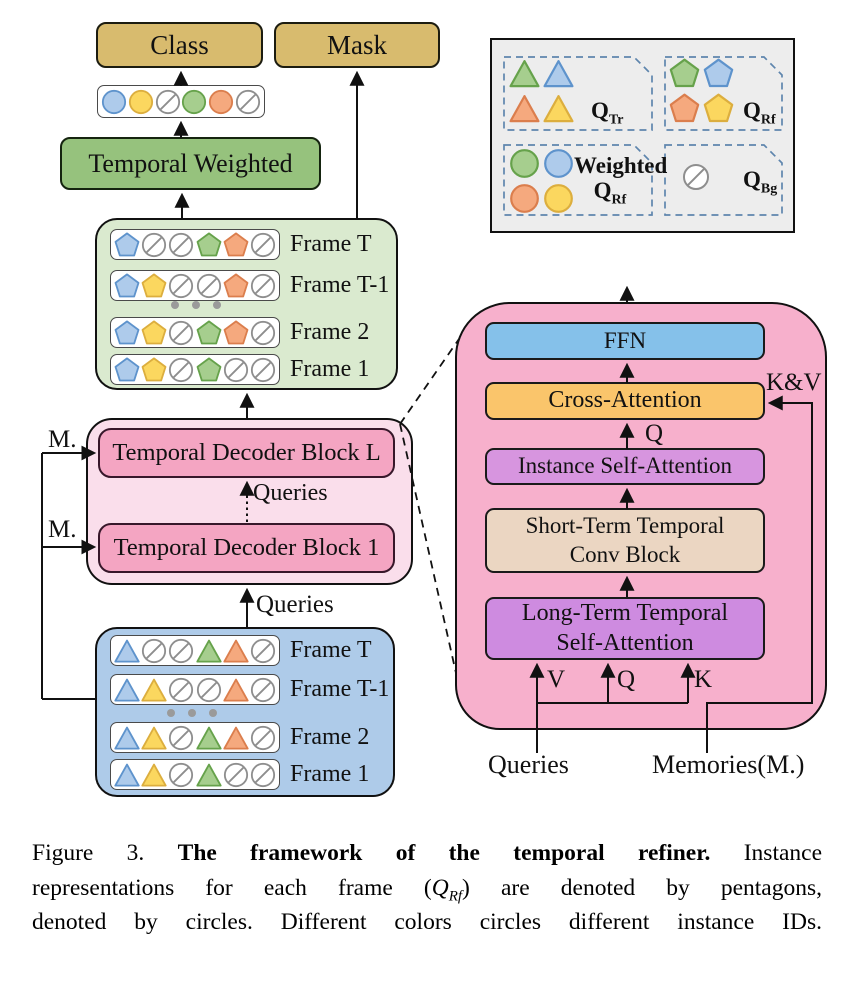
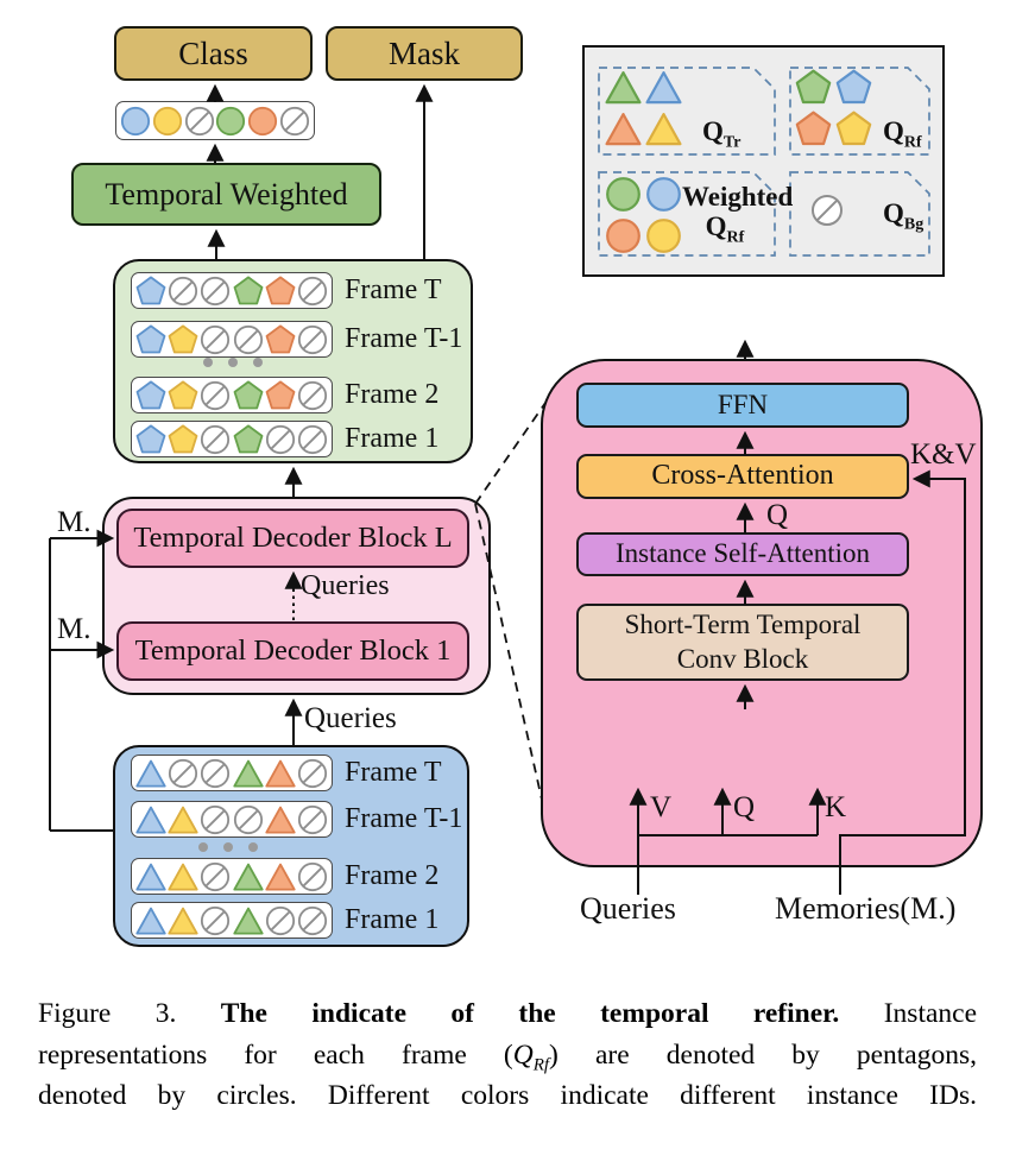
  Class
  Mask
  Temporal Weighted
  Frame T
  Frame T-1
  Frame 2
  Frame 1
  Temporal Decoder Block L
  Temporal Decoder Block 1
  Queries
  Queries
  M.
  M.
  Frame T
  Frame T-1
  Frame 2
  Frame 1
  QTr
  QRf
  Weighted
  QRf
  QBg
  FFN
  Cross-Attention
  Instance Self-Attention
  Short-Term Temporal
  Conv Block
- Long-Term Temporal
- Self-Attention
  K&V
  Q
  V
  Q
  K
  Queries
  Memories(M.)
- Figure 3. The framework of the temporal refiner. Instance
+ Figure 3. The indicate of the temporal refiner. Instance
  representations for each frame (QRf) are denoted by pentagons,
- denoted by circles. Different colors circles different instance IDs.
+ denoted by circles. Different colors indicate different instance IDs.
